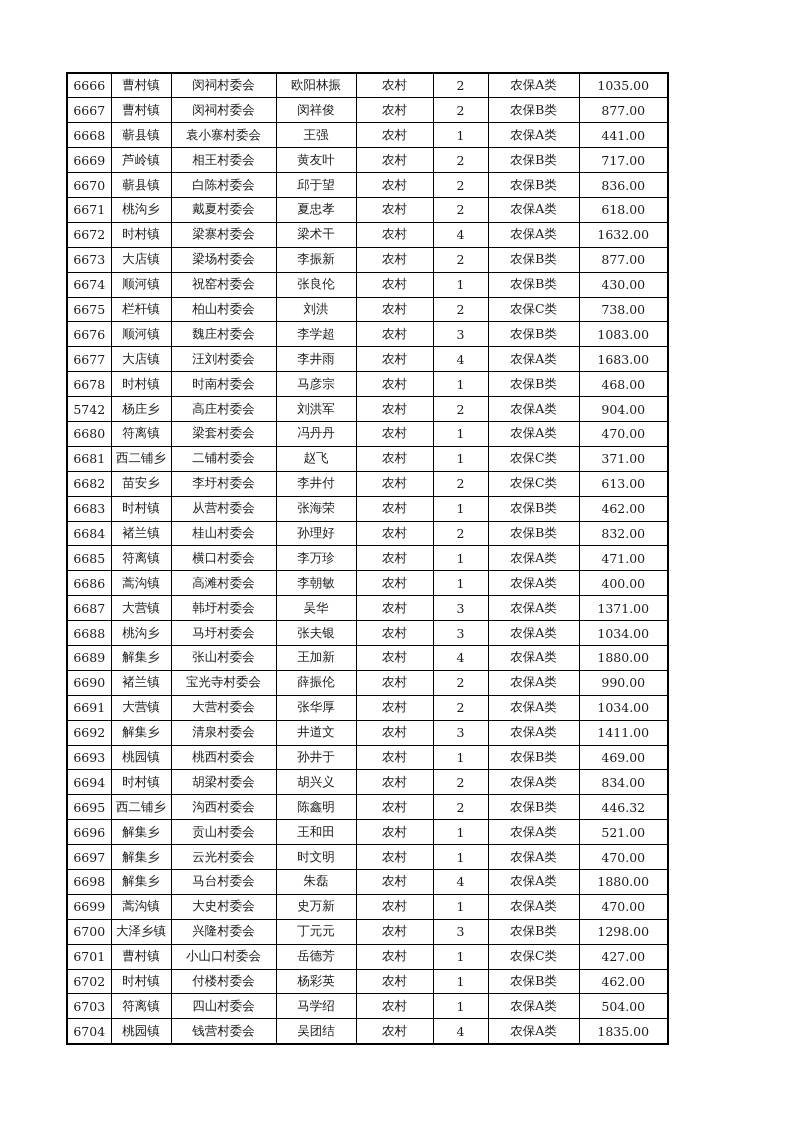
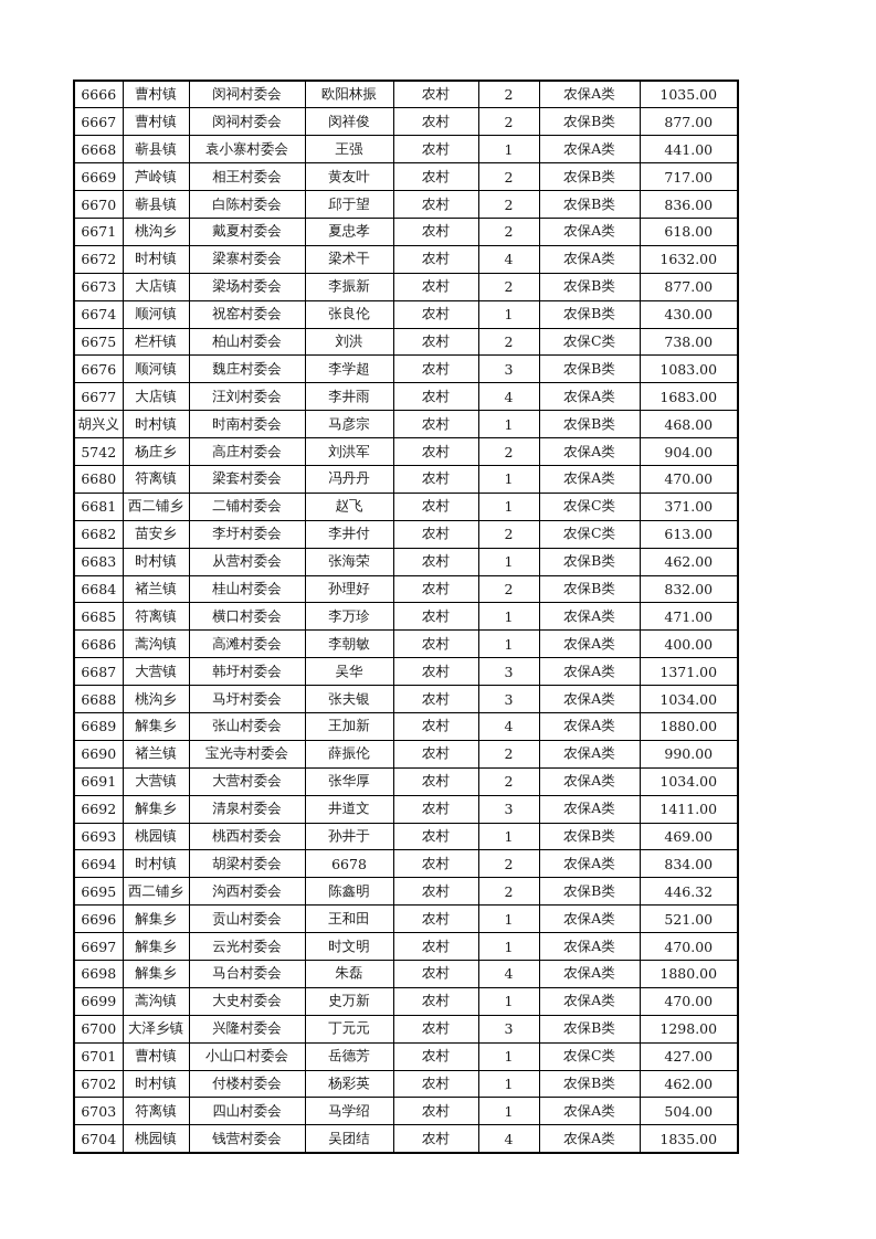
  6666	曹村镇	闵祠村委会	欧阳林振	农村	2	农保A类	1035.00
  6667	曹村镇	闵祠村委会	闵祥俊	农村	2	农保B类	877.00
  6668	蕲县镇	袁小寨村委会	王强	农村	1	农保A类	441.00
  6669	芦岭镇	相王村委会	黄友叶	农村	2	农保B类	717.00
  6670	蕲县镇	白陈村委会	邱于望	农村	2	农保B类	836.00
  6671	桃沟乡	戴夏村委会	夏忠孝	农村	2	农保A类	618.00
  6672	时村镇	梁寨村委会	梁术干	农村	4	农保A类	1632.00
  6673	大店镇	梁场村委会	李振新	农村	2	农保B类	877.00
  6674	顺河镇	祝窑村委会	张良伦	农村	1	农保B类	430.00
  6675	栏杆镇	柏山村委会	刘洪	农村	2	农保C类	738.00
  6676	顺河镇	魏庄村委会	李学超	农村	3	农保B类	1083.00
  6677	大店镇	汪刘村委会	李井雨	农村	4	农保A类	1683.00
- 6678	时村镇	时南村委会	马彦宗	农村	1	农保B类	468.00
+ 胡兴义	时村镇	时南村委会	马彦宗	农村	1	农保B类	468.00
  5742	杨庄乡	高庄村委会	刘洪军	农村	2	农保A类	904.00
  6680	符离镇	梁套村委会	冯丹丹	农村	1	农保A类	470.00
  6681	西二铺乡	二铺村委会	赵飞	农村	1	农保C类	371.00
  6682	苗安乡	李圩村委会	李井付	农村	2	农保C类	613.00
  6683	时村镇	从营村委会	张海荣	农村	1	农保B类	462.00
  6684	褚兰镇	桂山村委会	孙理好	农村	2	农保B类	832.00
  6685	符离镇	横口村委会	李万珍	农村	1	农保A类	471.00
  6686	蒿沟镇	高滩村委会	李朝敏	农村	1	农保A类	400.00
  6687	大营镇	韩圩村委会	吴华	农村	3	农保A类	1371.00
  6688	桃沟乡	马圩村委会	张夫银	农村	3	农保A类	1034.00
  6689	解集乡	张山村委会	王加新	农村	4	农保A类	1880.00
  6690	褚兰镇	宝光寺村委会	薛振伦	农村	2	农保A类	990.00
  6691	大营镇	大营村委会	张华厚	农村	2	农保A类	1034.00
  6692	解集乡	清泉村委会	井道文	农村	3	农保A类	1411.00
  6693	桃园镇	桃西村委会	孙井于	农村	1	农保B类	469.00
- 6694	时村镇	胡梁村委会	胡兴义	农村	2	农保A类	834.00
+ 6694	时村镇	胡梁村委会	6678	农村	2	农保A类	834.00
  6695	西二铺乡	沟西村委会	陈鑫明	农村	2	农保B类	446.32
  6696	解集乡	贡山村委会	王和田	农村	1	农保A类	521.00
  6697	解集乡	云光村委会	时文明	农村	1	农保A类	470.00
  6698	解集乡	马台村委会	朱磊	农村	4	农保A类	1880.00
  6699	蒿沟镇	大史村委会	史万新	农村	1	农保A类	470.00
  6700	大泽乡镇	兴隆村委会	丁元元	农村	3	农保B类	1298.00
  6701	曹村镇	小山口村委会	岳德芳	农村	1	农保C类	427.00
  6702	时村镇	付楼村委会	杨彩英	农村	1	农保B类	462.00
  6703	符离镇	四山村委会	马学绍	农村	1	农保A类	504.00
  6704	桃园镇	钱营村委会	吴团结	农村	4	农保A类	1835.00
